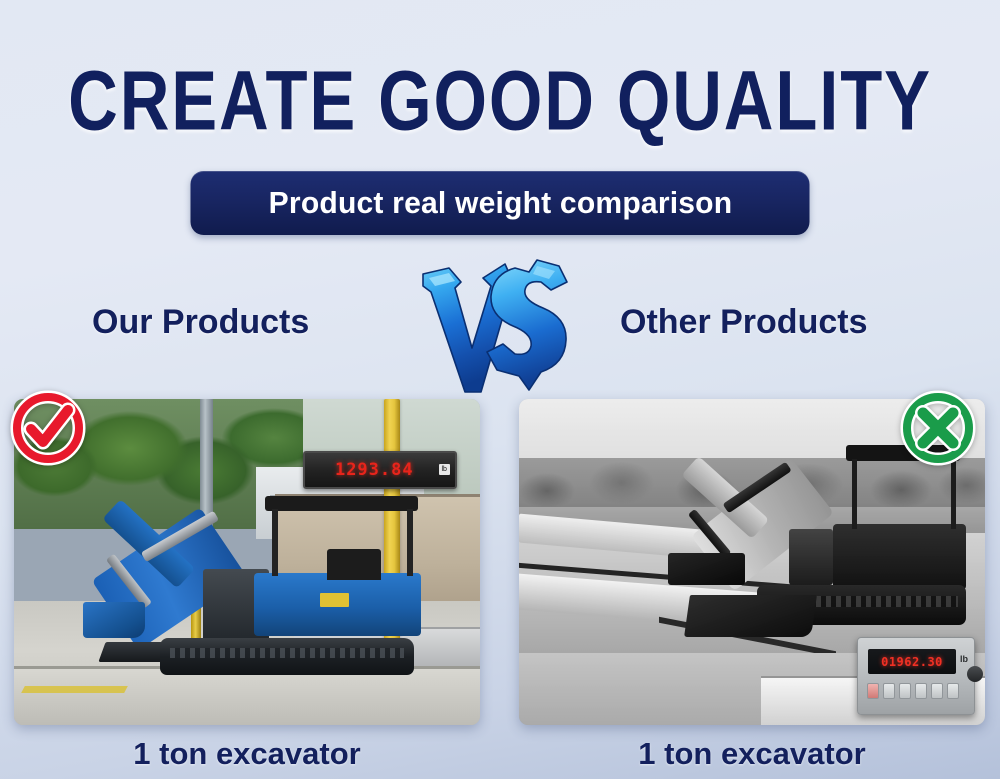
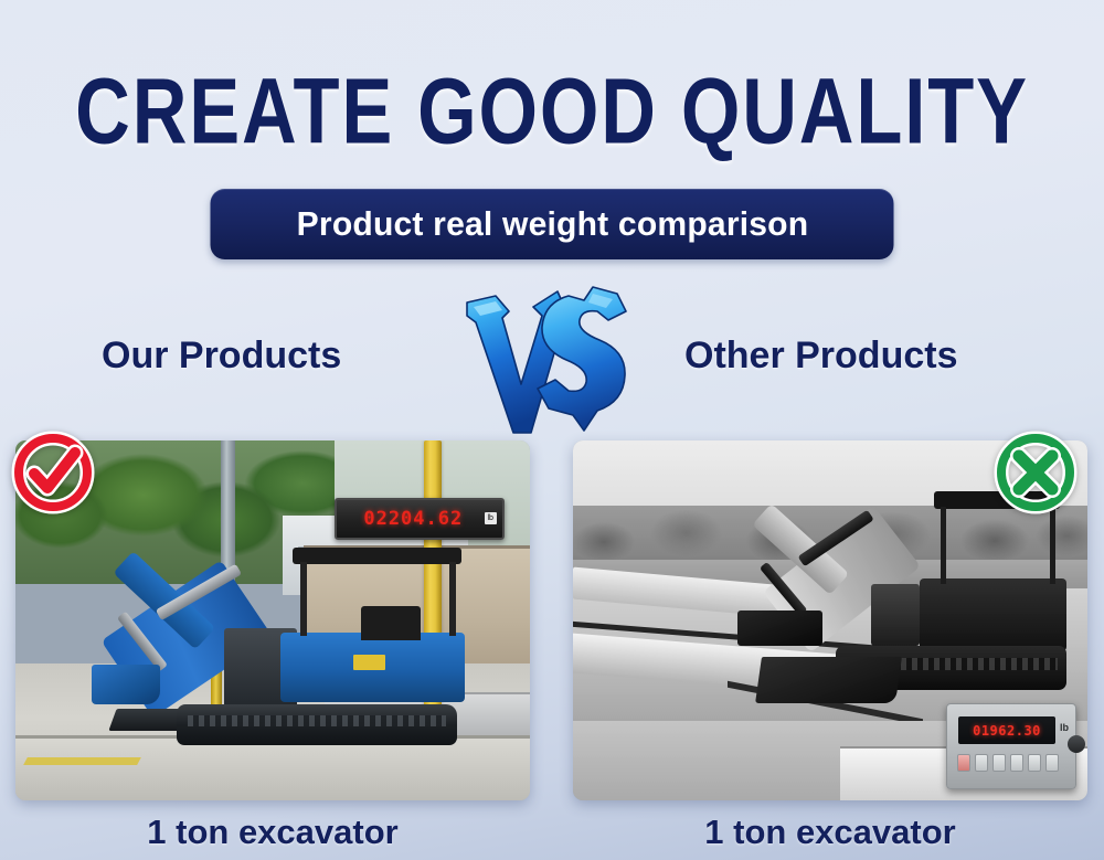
  CREATE GOOD QUALITY
  Product real weight comparison
  Our Products
  Other Products
- 1293.84
+ 02204.62
  01962.30
  lb
  1 ton excavator
  1 ton excavator
